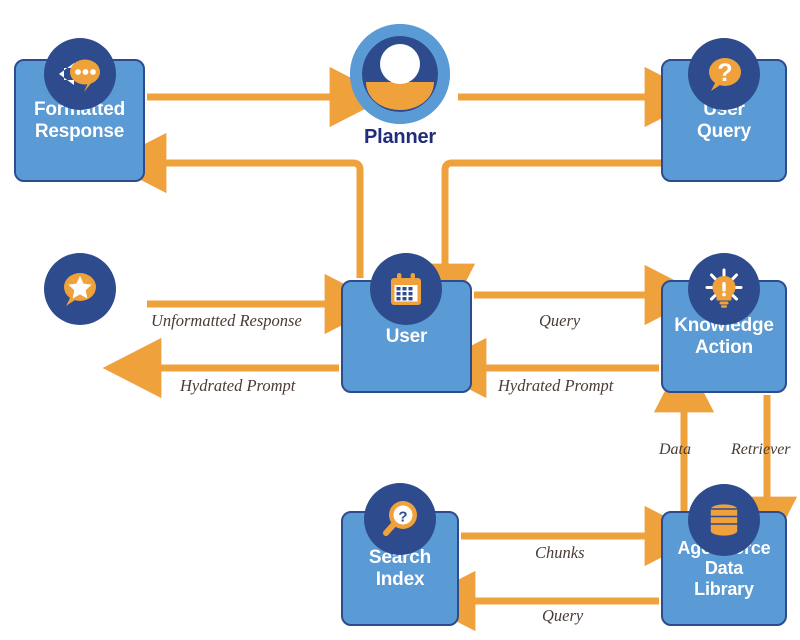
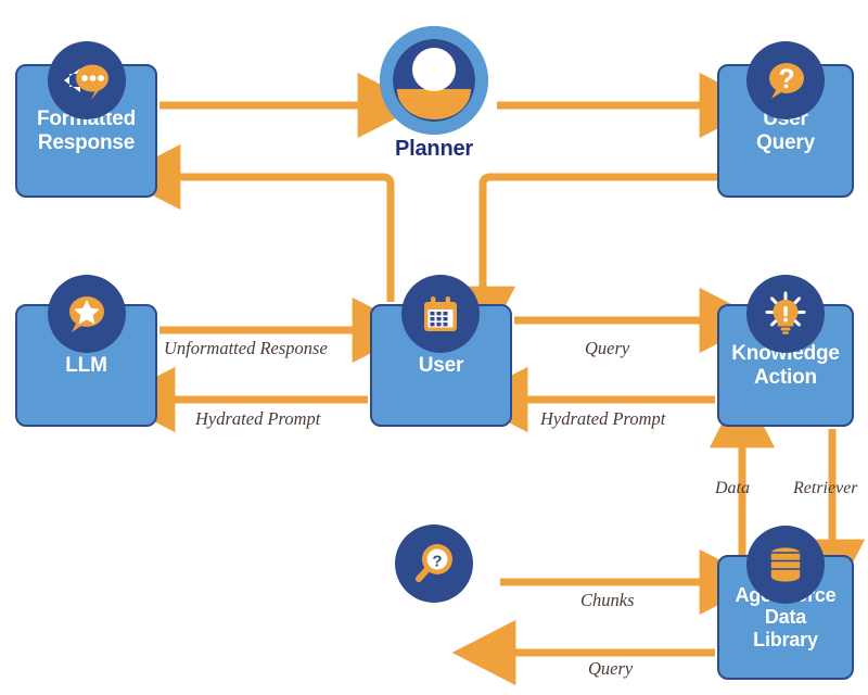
  Formatted
  Response
  Planner
  Uer
  Query
  ?
+ LLM
  User
  Knowledge
  Action
- Search
- Index
  ?
  Data
  Library
  Unformatted Response
  Hydrated Prompt
  Query
  Hydrated Prompt
  Data
  Retriever
  Chunks
  Query
